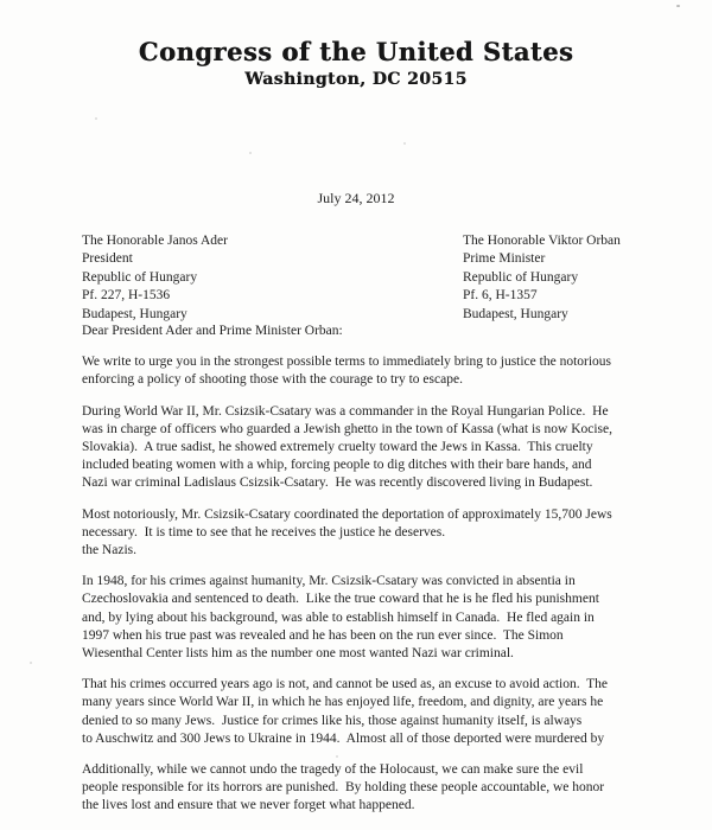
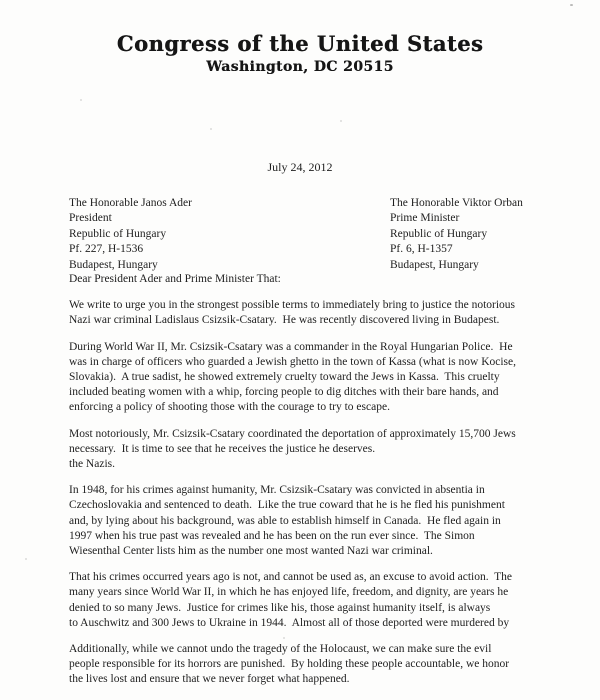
  Congress of the United States
  Washington, DC 20515
  July 24, 2012
  The Honorable Janos Ader
  President
  Republic of Hungary
  Pf. 227, H-1536
  Budapest, Hungary
  The Honorable Viktor Orban
  Prime Minister
  Republic of Hungary
  Pf. 6, H-1357
  Budapest, Hungary
- Dear President Ader and Prime Minister Orban:
+ Dear President Ader and Prime Minister That:
  We write to urge you in the strongest possible terms to immediately bring to justice the notorious
- enforcing a policy of shooting those with the courage to try to escape.
+ Nazi war criminal Ladislaus Csizsik-Csatary. He was recently discovered living in Budapest.
  During World War II, Mr. Csizsik-Csatary was a commander in the Royal Hungarian Police. He
  was in charge of officers who guarded a Jewish ghetto in the town of Kassa (what is now Kocise,
  Slovakia). A true sadist, he showed extremely cruelty toward the Jews in Kassa. This cruelty
  included beating women with a whip, forcing people to dig ditches with their bare hands, and
- Nazi war criminal Ladislaus Csizsik-Csatary. He was recently discovered living in Budapest.
+ enforcing a policy of shooting those with the courage to try to escape.
  Most notoriously, Mr. Csizsik-Csatary coordinated the deportation of approximately 15,700 Jews
  necessary. It is time to see that he receives the justice he deserves.
  the Nazis.
  In 1948, for his crimes against humanity, Mr. Csizsik-Csatary was convicted in absentia in
  Czechoslovakia and sentenced to death. Like the true coward that he is he fled his punishment
  and, by lying about his background, was able to establish himself in Canada. He fled again in
  1997 when his true past was revealed and he has been on the run ever since. The Simon
  Wiesenthal Center lists him as the number one most wanted Nazi war criminal.
  That his crimes occurred years ago is not, and cannot be used as, an excuse to avoid action. The
  many years since World War II, in which he has enjoyed life, freedom, and dignity, are years he
  denied to so many Jews. Justice for crimes like his, those against humanity itself, is always
  to Auschwitz and 300 Jews to Ukraine in 1944. Almost all of those deported were murdered by
  Additionally, while we cannot undo the tragedy of the Holocaust, we can make sure the evil
  people responsible for its horrors are punished. By holding these people accountable, we honor
  the lives lost and ensure that we never forget what happened.
